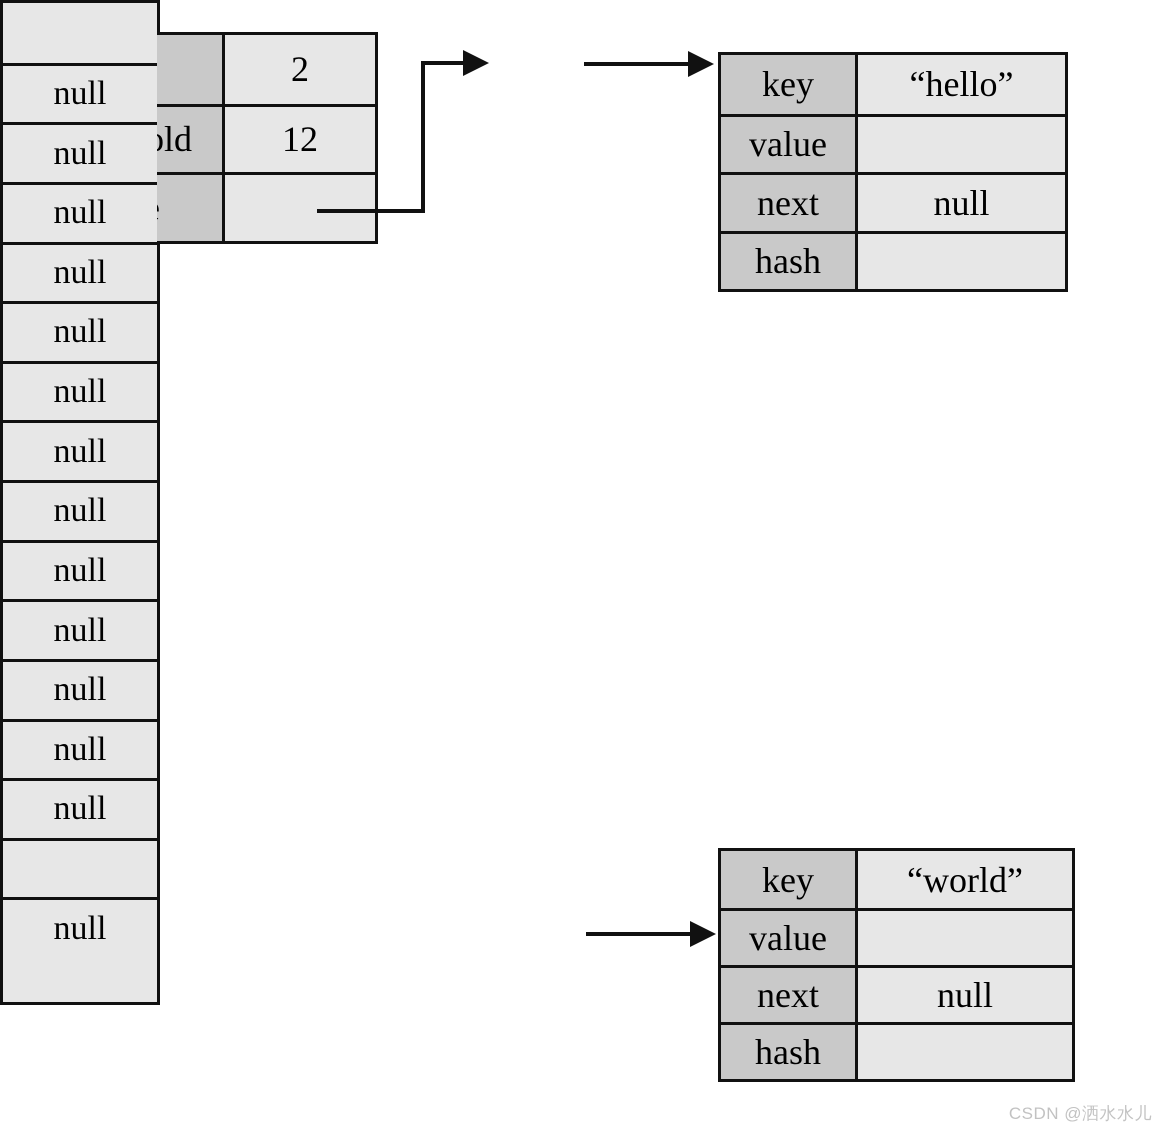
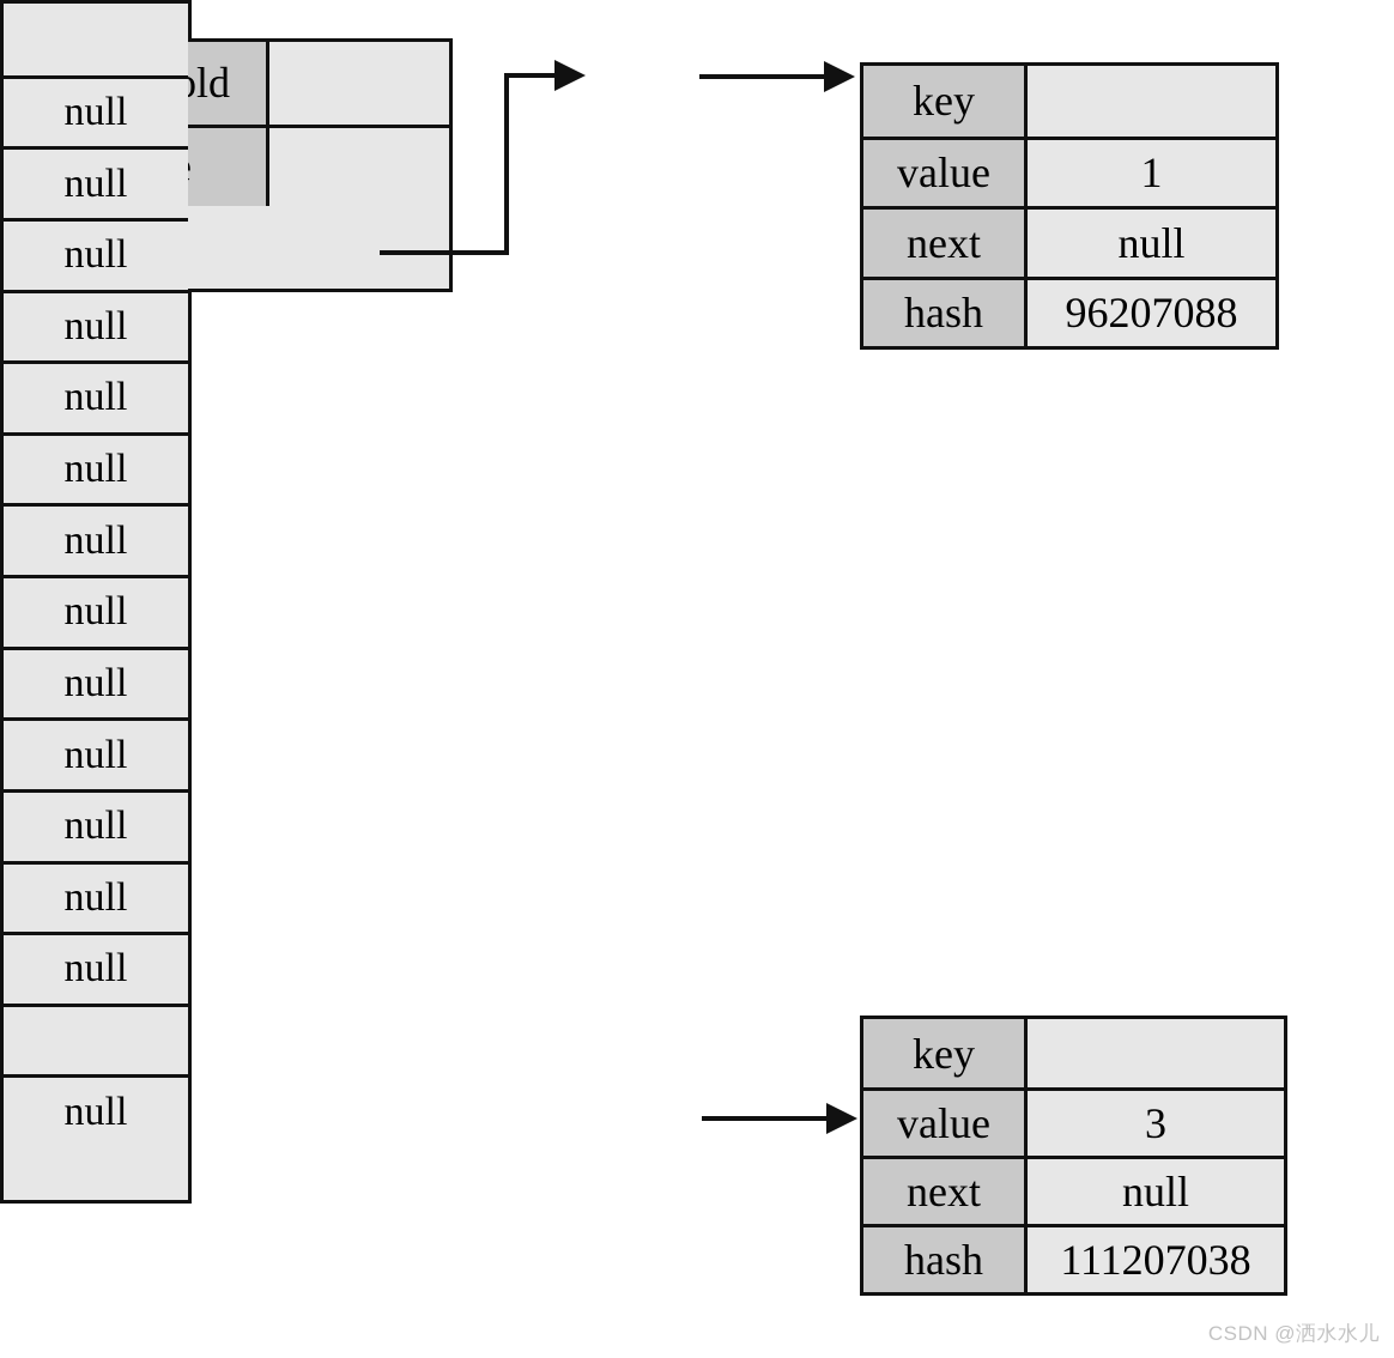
- 2
- 12
  null
  null
  null
  null
  null
  null
  null
  null
  null
  null
  null
  null
  null
  null
  key
- “hello”
  value
+ 1
  next
  null
  hash
+ 96207088
  key
- “world”
  value
+ 3
  next
  null
  hash
+ 111207038
  CSDN @洒水水儿
